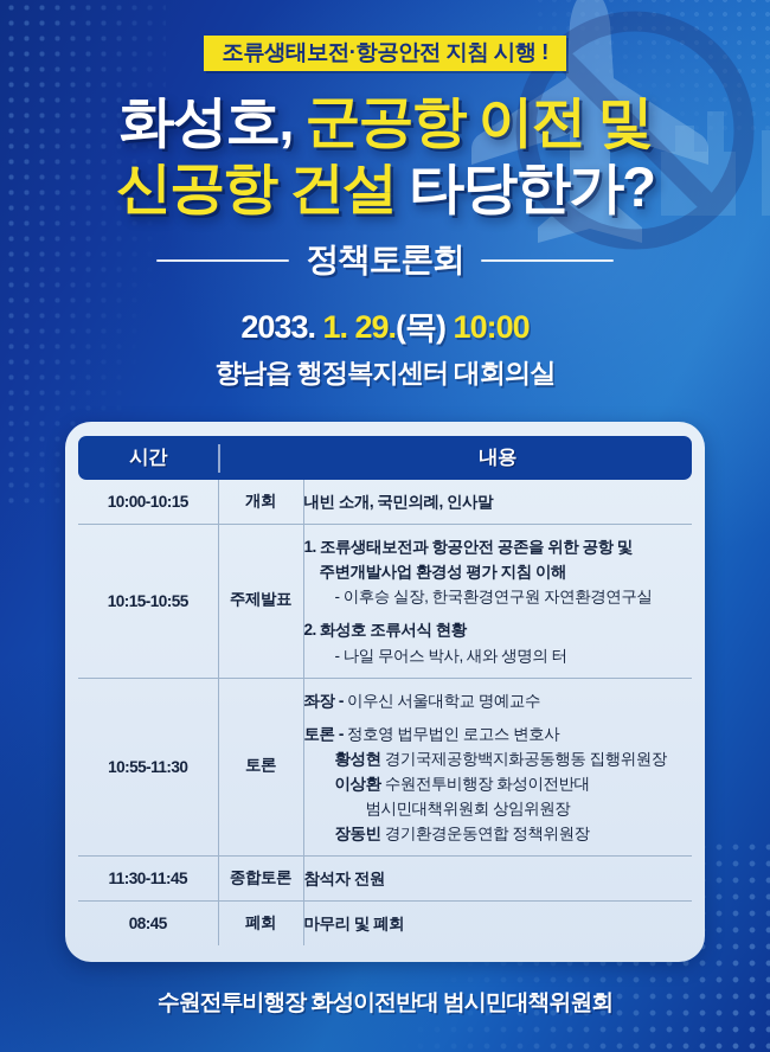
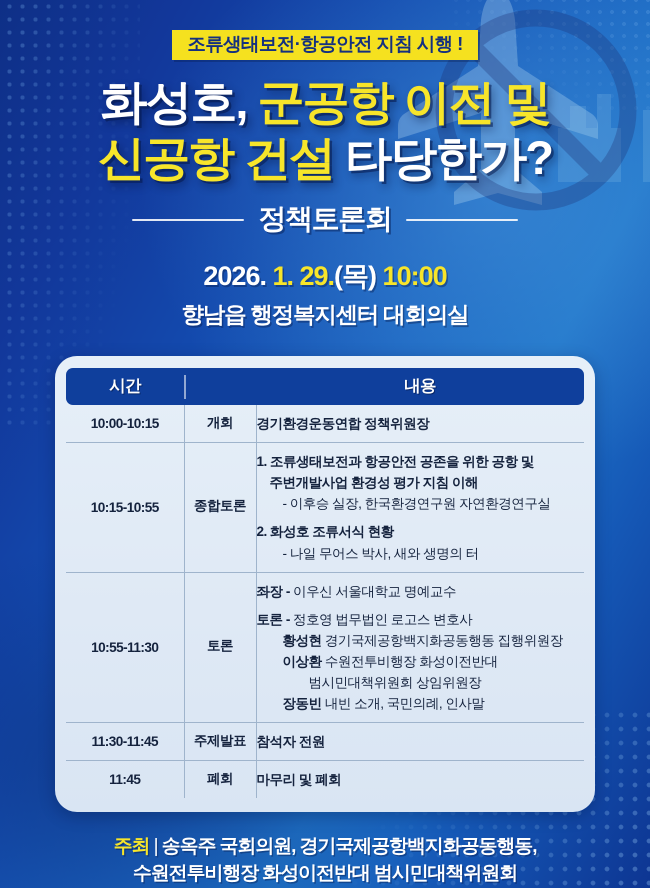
  조류생태보전·항공안전 지침 시행 !
  화성호, 군공항 이전 및
  신공항 건설 타당한가?
  정책토론회
- 2033. 1. 29.(목) 10:00
+ 2026. 1. 29.(목) 10:00
  향남읍 행정복지센터 대회의실
  시간		내용
- 10:00-10:15	개회	내빈 소개, 국민의례, 인사말
+ 10:00-10:15	개회	경기환경운동연합 정책위원장
- 10:15-10:55	주제발표	1. 조류생태보전과 항공안전 공존을 위한 공항 및주변개발사업 환경성 평가 지침 이해- 이후승 실장, 한국환경연구원 자연환경연구실2. 화성호 조류서식 현황- 나일 무어스 박사, 새와 생명의 터
+ 10:15-10:55	종합토론	1. 조류생태보전과 항공안전 공존을 위한 공항 및주변개발사업 환경성 평가 지침 이해- 이후승 실장, 한국환경연구원 자연환경연구실2. 화성호 조류서식 현황- 나일 무어스 박사, 새와 생명의 터
- 10:55-11:30	토론	좌장 - 이우신 서울대학교 명예교수토론 - 정호영 법무법인 로고스 변호사황성현 경기국제공항백지화공동행동 집행위원장이상환 수원전투비행장 화성이전반대범시민대책위원회 상임위원장장동빈 경기환경운동연합 정책위원장
+ 10:55-11:30	토론	좌장 - 이우신 서울대학교 명예교수토론 - 정호영 법무법인 로고스 변호사황성현 경기국제공항백지화공동행동 집행위원장이상환 수원전투비행장 화성이전반대범시민대책위원회 상임위원장장동빈 내빈 소개, 국민의례, 인사말
- 11:30-11:45	종합토론	참석자 전원
+ 11:30-11:45	주제발표	참석자 전원
- 08:45	폐회	마무리 및 폐회
+ 11:45	폐회	마무리 및 폐회
+ 주최 | 송옥주 국회의원, 경기국제공항백지화공동행동,
  수원전투비행장 화성이전반대 범시민대책위원회
